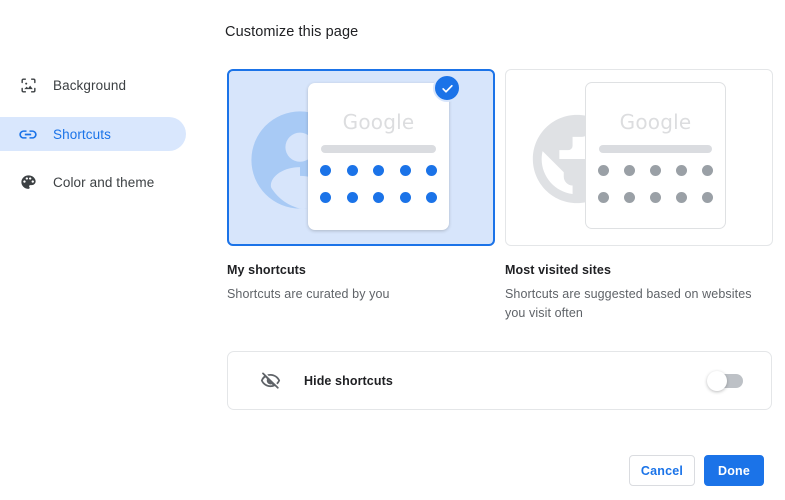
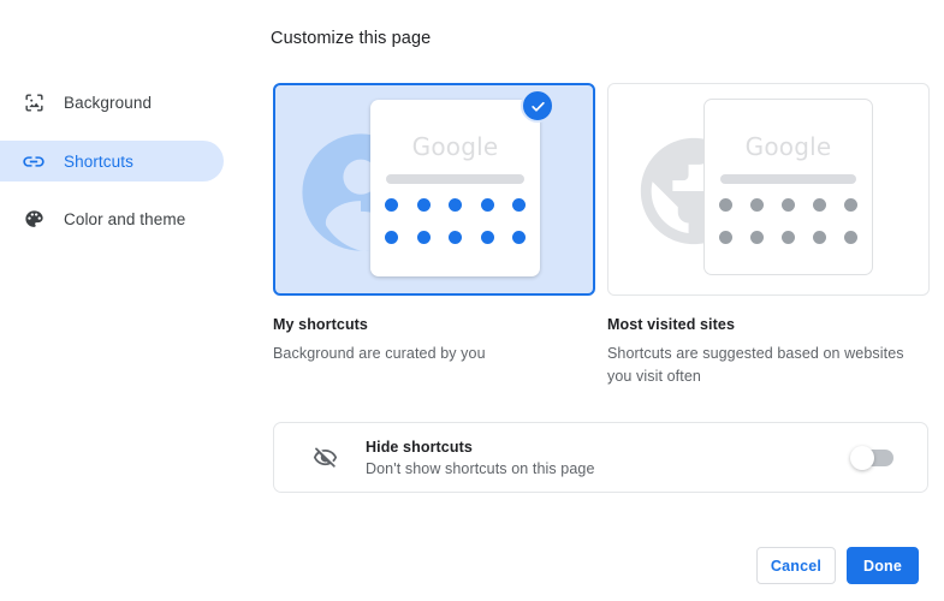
  Background
  Shortcuts
  Color and theme
  Customize this page
  Google
  Google
  My shortcuts
- Shortcuts are curated by you
+ Background are curated by you
  Most visited sites
  Shortcuts are suggested based on websites you visit often
  Hide shortcuts
+ Don't show shortcuts on this page
  Cancel
  Done
